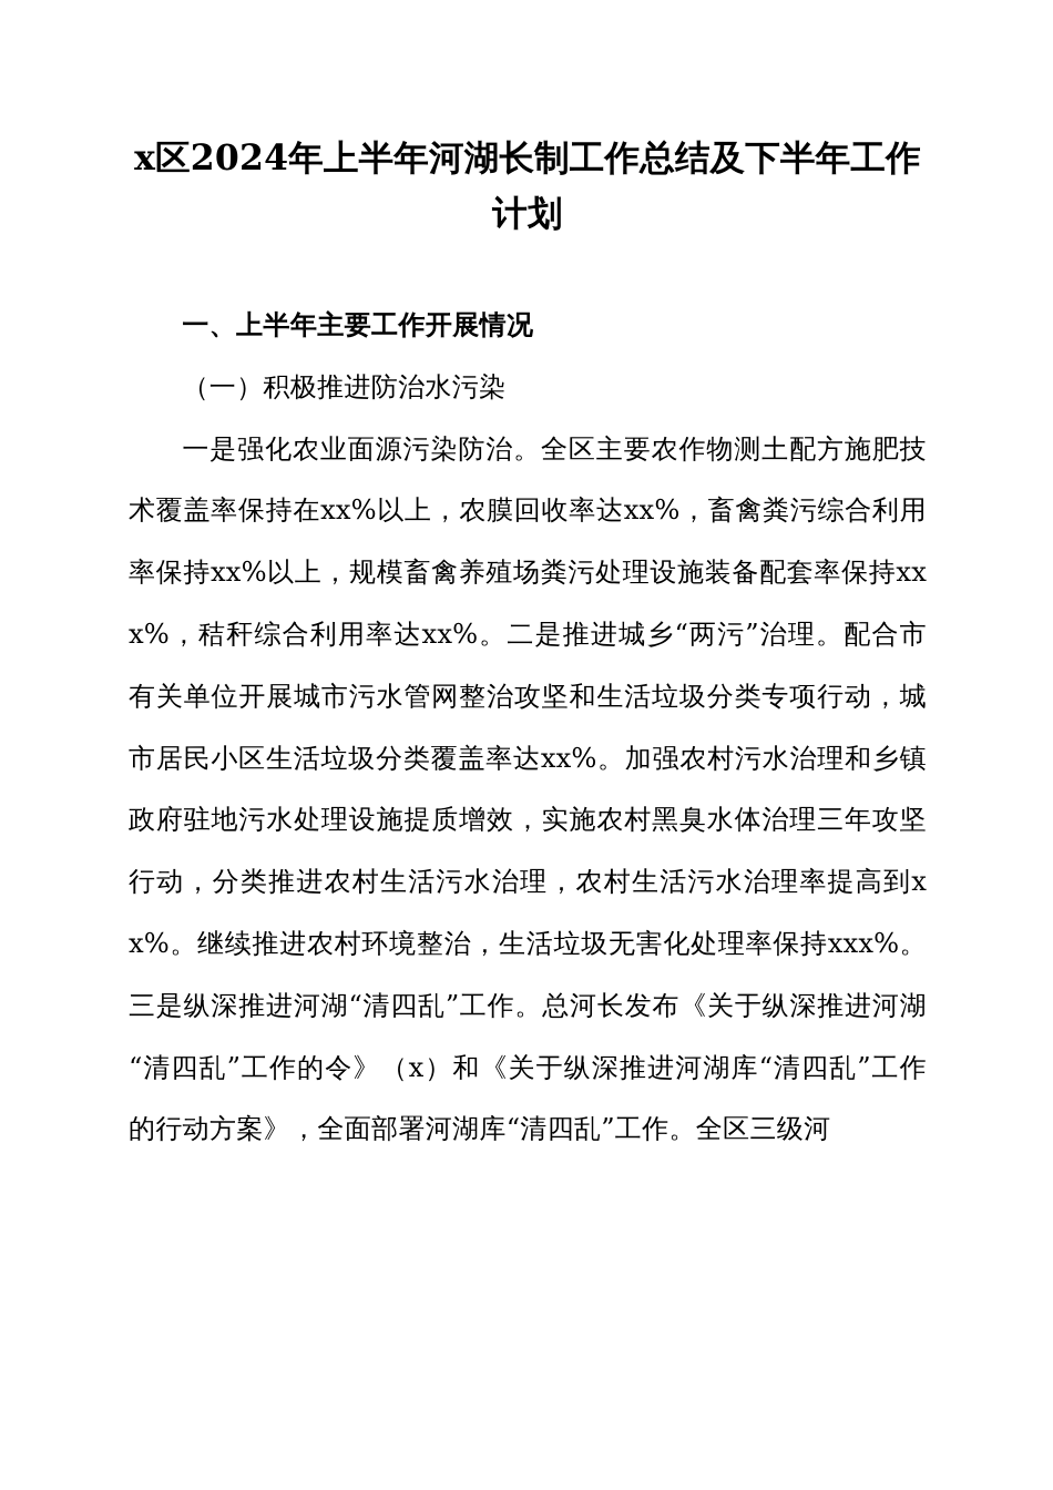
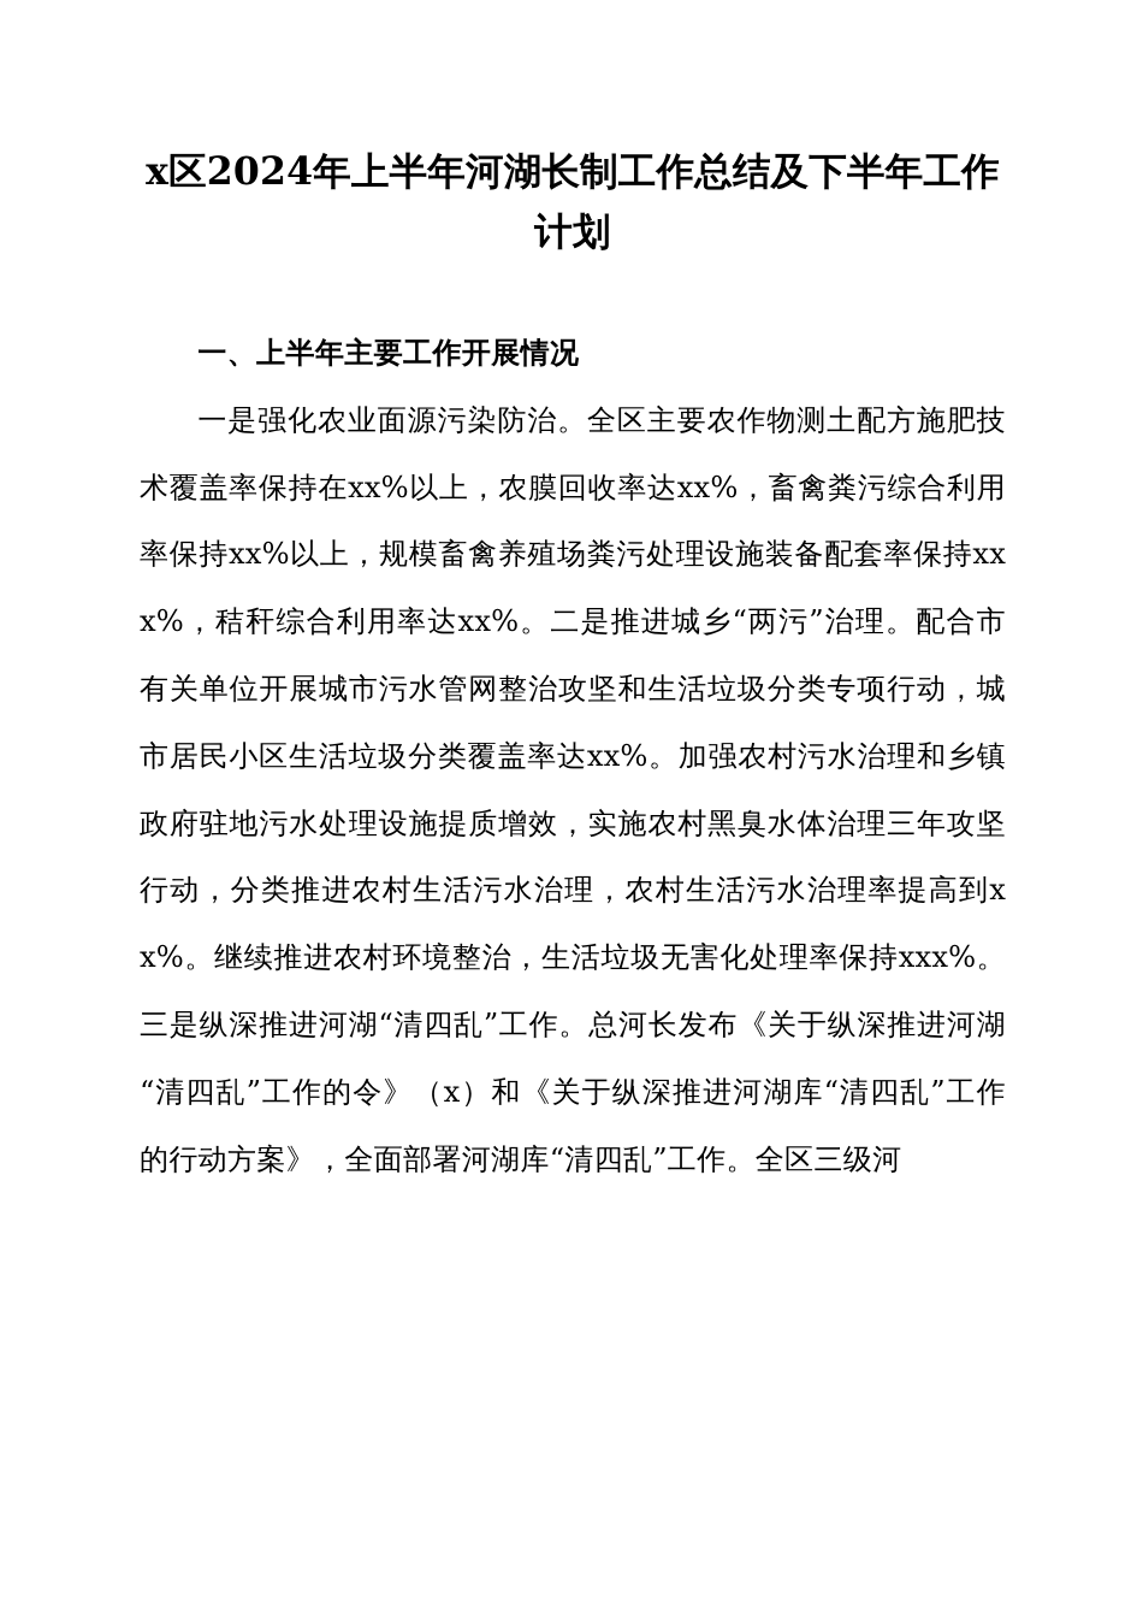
  x区2024年上半年河湖长制工作总结及下半年工作计划
  一、上半年主要工作开展情况
- （一）积极推进防治水污染
  一是强化农业面源污染防治。全区主要农作物测土配方施肥技术覆盖率保持在xx%以上，农膜回收率达xx%，畜禽粪污综合利用率保持xx%以上，规模畜禽养殖场粪污处理设施装备配套率保持xxx%，秸秆综合利用率达xx%。二是推进城乡“两污”治理。配合市有关单位开展城市污水管网整治攻坚和生活垃圾分类专项行动，城市居民小区生活垃圾分类覆盖率达xx%。加强农村污水治理和乡镇政府驻地污水处理设施提质增效，实施农村黑臭水体治理三年攻坚行动，分类推进农村生活污水治理，农村生活污水治理率提高到xx%。继续推进农村环境整治，生活垃圾无害化处理率保持xxx%。三是纵深推进河湖“清四乱”工作。总河长发布《关于纵深推进河湖“清四乱”工作的令》（x）和《关于纵深推进河湖库“清四乱”工作的行动方案》，全面部署河湖库“清四乱”工作。全区三级河
